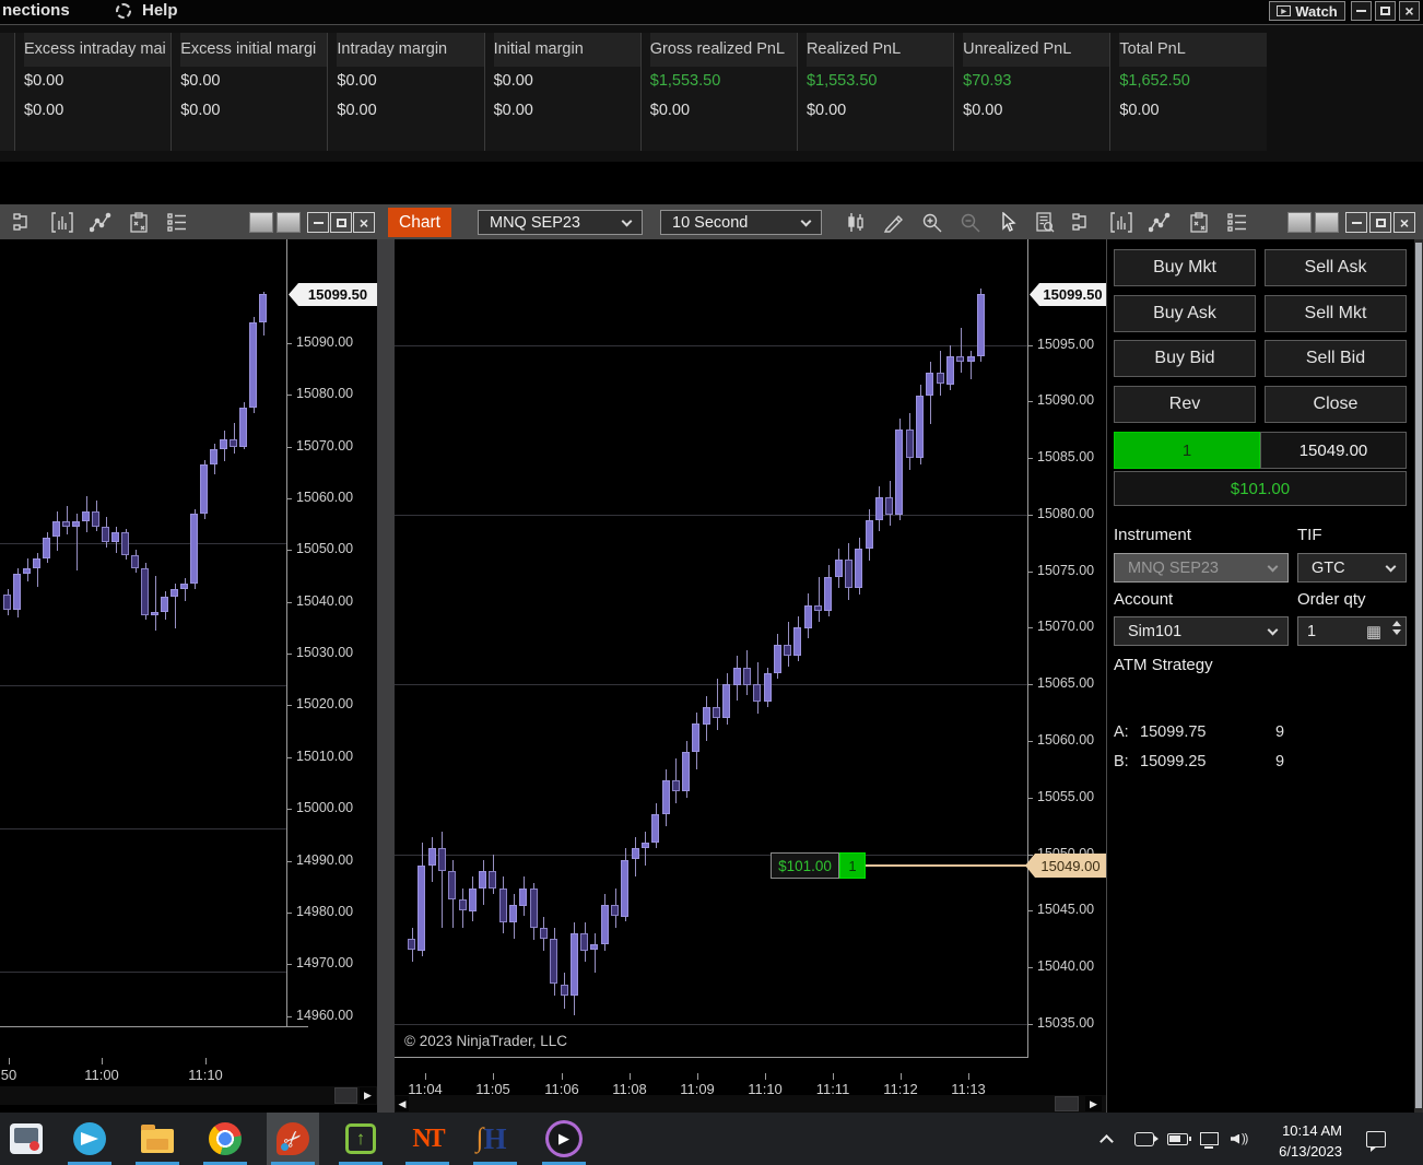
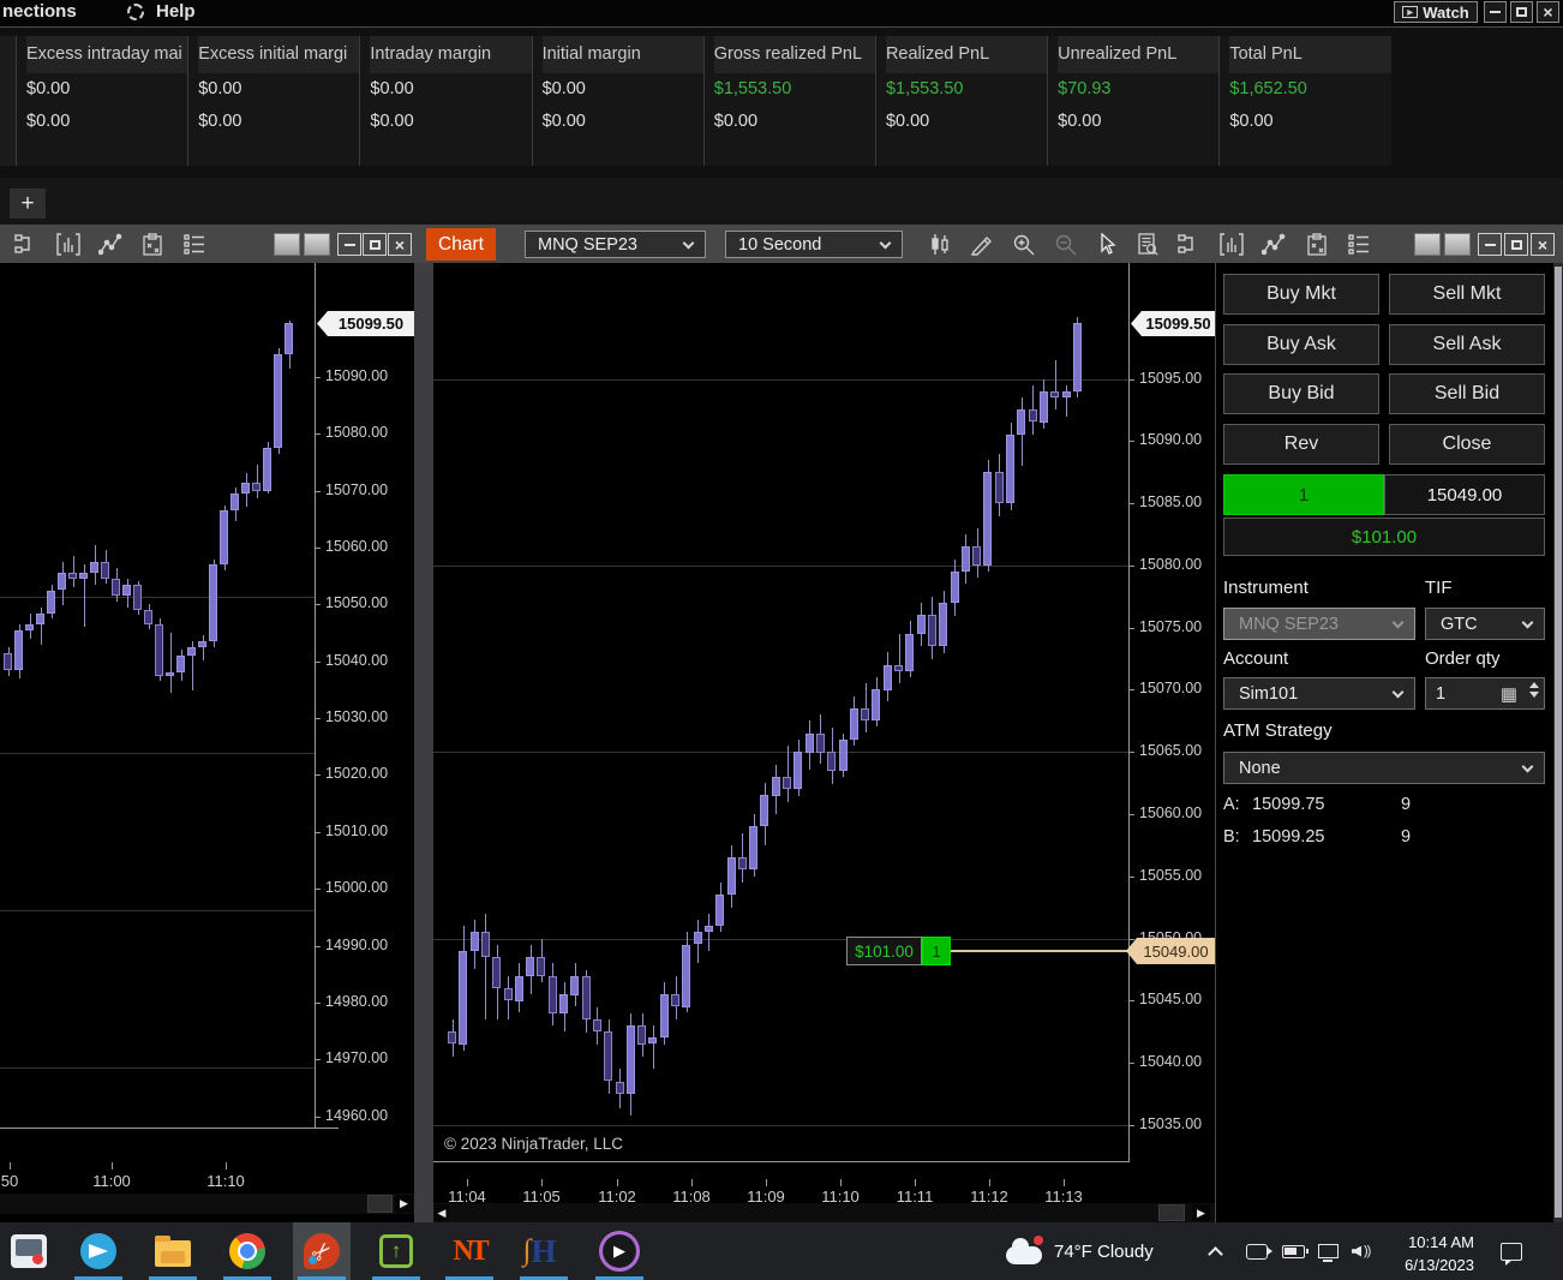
  nections
  Help
  Watch
  ×
  Excess intraday mai
  $0.00
  $0.00
  Excess initial margi
  $0.00
  $0.00
  Intraday margin
  $0.00
  $0.00
  Initial margin
  $0.00
  $0.00
  Gross realized PnL
  $1,553.50
  $0.00
  Realized PnL
  $1,553.50
  $0.00
  Unrealized PnL
  $70.93
  $0.00
  Total PnL
  $1,652.50
  $0.00
+ +
  ×
  Chart
  MNQ SEP23
  10 Second
  ×
  15090.00
  15080.00
  15070.00
  15060.00
  15050.00
  15040.00
  15030.00
  15020.00
  15010.00
  15000.00
  14990.00
  14980.00
  14970.00
  14960.00
  15099.50
  © 2023 NinjaTrader, LLC
  15095.00
  15090.00
  15085.00
  15080.00
  15075.00
  15070.00
  15065.00
  15060.00
  15055.00
  15045.00
  15040.00
  15035.00
  $101.00
  1
  15049.00
  15099.50
  50
  11:00
  11:10
  11:04
  11:05
- 11:06
+ 11:02
  11:08
  11:09
  11:10
  11:11
  11:12
  11:13
  ▶
  ◀
  ▶
  Buy Mkt
- Sell Ask
+ Sell Mkt
  Buy Ask
- Sell Mkt
+ Sell Ask
  Buy Bid
  Sell Bid
  Rev
  Close
  1
  15049.00
  $101.00
  Instrument
  TIF
  MNQ SEP23
  GTC
  Account
  Order qty
  Sim101
  1
  ▦
  ATM Strategy
+ None
  A:
  15099.75
  9
  B:
  15099.25
  9
  ↑
  NT
  ∫
  H
  ▶
+ 74°F Cloudy
  ))
  10:14 AM
  6/13/2023
